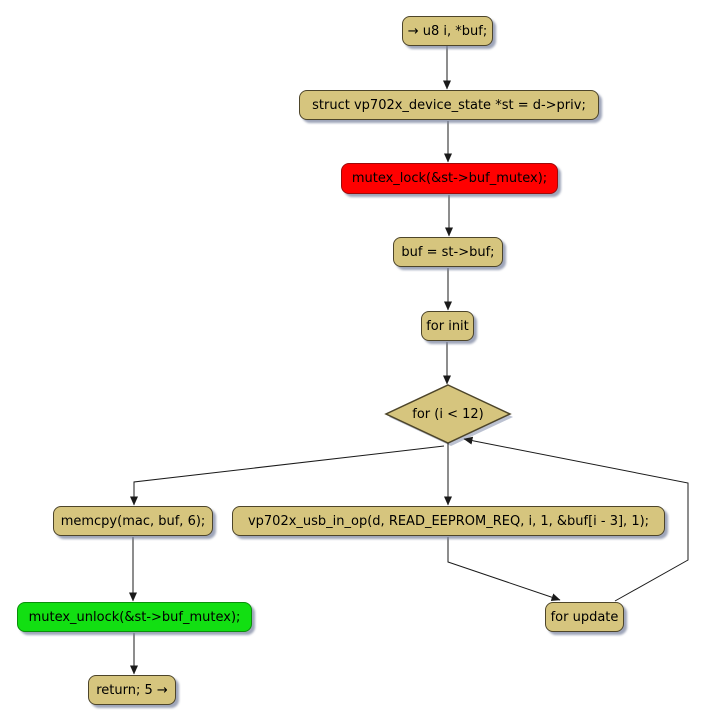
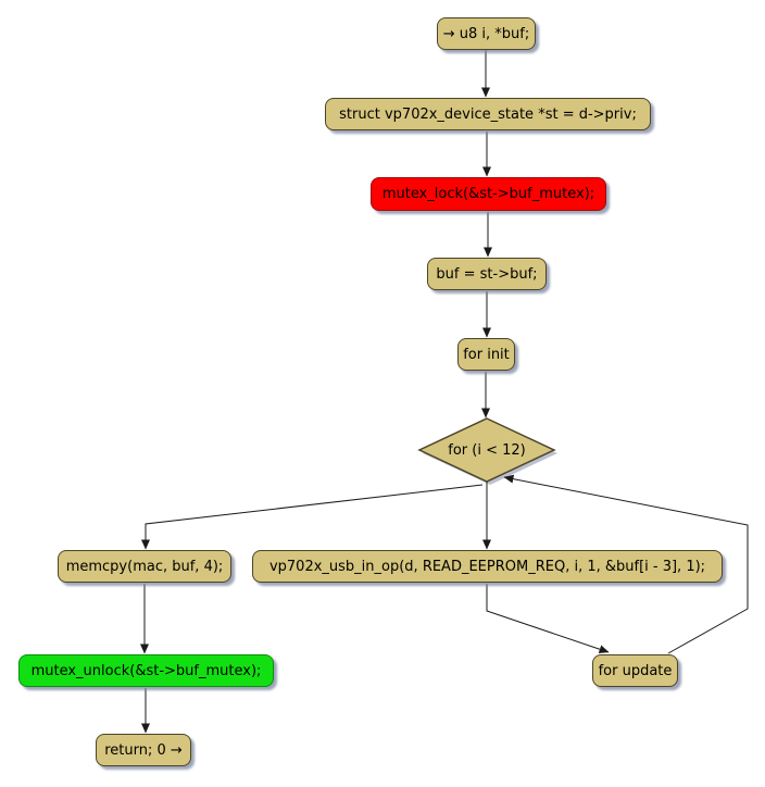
  → u8 i, *buf;
  struct vp702x_device_state *st = d->priv;
  mutex_lock(&st->buf_mutex);
  buf = st->buf;
  for init
  for (i < 12)
- memcpy(mac, buf, 6);
+ memcpy(mac, buf, 4);
  vp702x_usb_in_op(d, READ_EEPROM_REQ, i, 1, &buf[i - 3], 1);
  mutex_unlock(&st->buf_mutex);
  for update
- return; 5 →
+ return; 0 →
